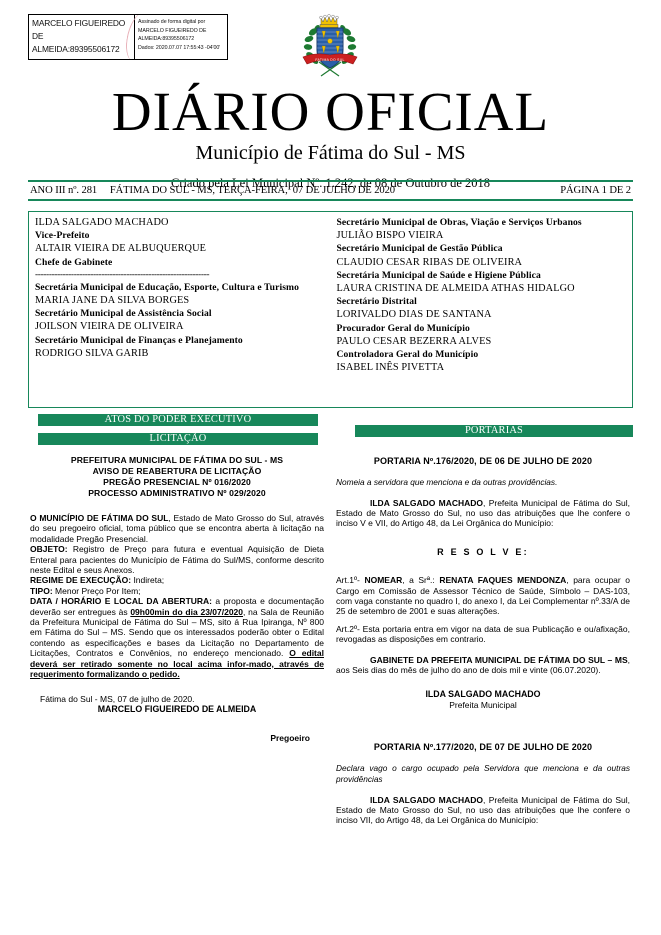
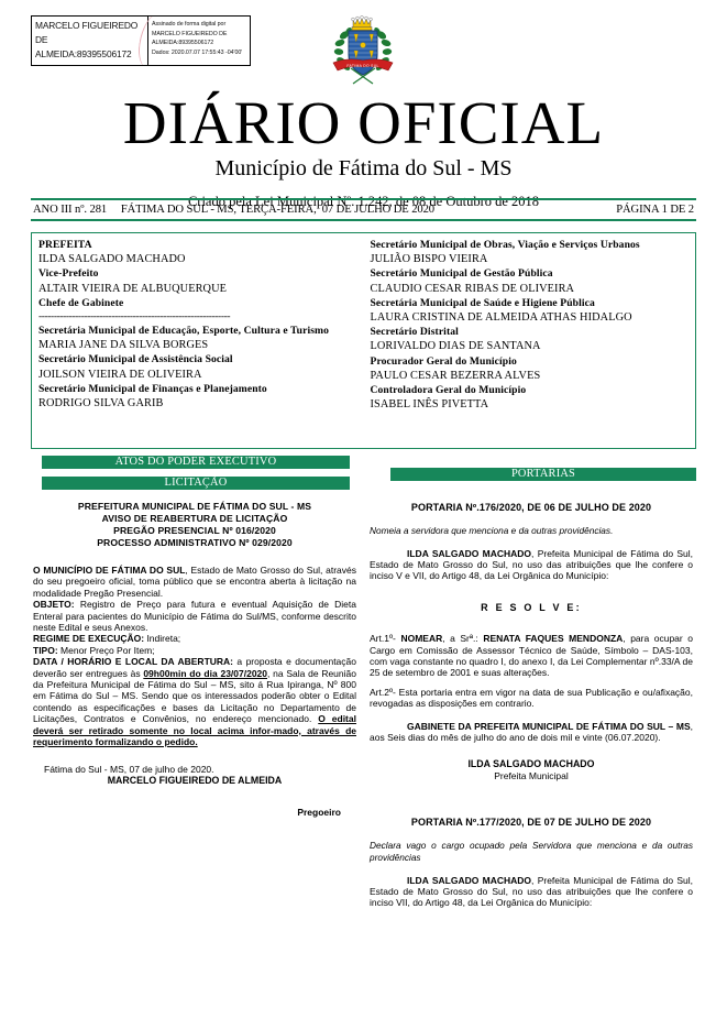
  MARCELO FIGUEIREDO
  DE
  ALMEIDA:89395506172
  DIÁRIO OFICIAL
  Município de Fátima do Sul - MS
  Criado pela Lei Municipal Nº. 1.242, de 08 de Outubro de 2018
  ANO III nº. 281 FÁTIMA DO SUL - MS, TERÇA-FEIRA, 07 DE JULHO DE 2020
  PÁGINA 1 DE 2
+ PREFEITA
  ILDA SALGADO MACHADO
  Vice-Prefeito
  ALTAIR VIEIRA DE ALBUQUERQUE
  Chefe de Gabinete
  ---------------------------------------------------------------
  Secretária Municipal de Educação, Esporte, Cultura e Turismo
  MARIA JANE DA SILVA BORGES
  Secretário Municipal de Assistência Social
  JOILSON VIEIRA DE OLIVEIRA
  Secretário Municipal de Finanças e Planejamento
  RODRIGO SILVA GARIB
  Secretário Municipal de Obras, Viação e Serviços Urbanos
  JULIÃO BISPO VIEIRA
  Secretário Municipal de Gestão Pública
  CLAUDIO CESAR RIBAS DE OLIVEIRA
  Secretária Municipal de Saúde e Higiene Pública
  LAURA CRISTINA DE ALMEIDA ATHAS HIDALGO
  Secretário Distrital
  LORIVALDO DIAS DE SANTANA
  Procurador Geral do Município
  PAULO CESAR BEZERRA ALVES
  Controladora Geral do Município
  ISABEL INÊS PIVETTA
  ATOS DO PODER EXECUTIVO
  LICITAÇÃO
  PORTARIAS
  PREFEITURA MUNICIPAL DE FÁTIMA DO SUL - MS
  AVISO DE REABERTURA DE LICITAÇÃO
  PREGÃO PRESENCIAL Nº 016/2020
  PROCESSO ADMINISTRATIVO Nº 029/2020
  O MUNICÍPIO DE FÁTIMA DO SUL, Estado de Mato Grosso do Sul, através do seu pregoeiro oficial, toma público que se encontra aberta à licitação na modalidade Pregão Presencial.
  OBJETO: Registro de Preço para futura e eventual Aquisição de Dieta Enteral para pacientes do Município de Fátima do Sul/MS, conforme descrito neste Edital e seus Anexos.
  REGIME DE EXECUÇÃO: Indireta;
  TIPO: Menor Preço Por Item;
  DATA / HORÁRIO E LOCAL DA ABERTURA: a proposta e documentação deverão ser entregues às 09h00min do dia 23/07/2020, na Sala de Reunião da Prefeitura Municipal de Fátima do Sul – MS, sito á Rua Ipiranga, Nº 800 em Fátima do Sul – MS. Sendo que os interessados poderão obter o Edital contendo as especificações e bases da Licitação no Departamento de Licitações, Contratos e Convênios, no endereço mencionado. O edital deverá ser retirado somente no local acima infor-mado, através de requerimento formalizando o pedido.
  Fátima do Sul - MS, 07 de julho de 2020.
  MARCELO FIGUEIREDO DE ALMEIDA
  Pregoeiro
  PORTARIA Nº.176/2020, DE 06 DE JULHO DE 2020
  Nomeia a servidora que menciona e da outras providências.
  ILDA SALGADO MACHADO, Prefeita Municipal de Fátima do Sul, Estado de Mato Grosso do Sul, no uso das atribuições que lhe confere o inciso V e VII, do Artigo 48, da Lei Orgânica do Município:
  R E S O L V E:
  Art.1º- NOMEAR, a Srª.: RENATA FAQUES MENDONZA, para ocupar o Cargo em Comissão de Assessor Técnico de Saúde, Símbolo – DAS-103, com vaga constante no quadro I, do anexo I, da Lei Complementar nº.33/A de 25 de setembro de 2001 e suas alterações.
  Art.2º- Esta portaria entra em vigor na data de sua Publicação e ou/afixação, revogadas as disposições em contrario.
  GABINETE DA PREFEITA MUNICIPAL DE FÁTIMA DO SUL – MS, aos Seis dias do mês de julho do ano de dois mil e vinte (06.07.2020).
  ILDA SALGADO MACHADO
  Prefeita Municipal
  PORTARIA Nº.177/2020, DE 07 DE JULHO DE 2020
  Declara vago o cargo ocupado pela Servidora que menciona e da outras providências
  ILDA SALGADO MACHADO, Prefeita Municipal de Fátima do Sul, Estado de Mato Grosso do Sul, no uso das atribuições que lhe confere o inciso VII, do Artigo 48, da Lei Orgânica do Município:
